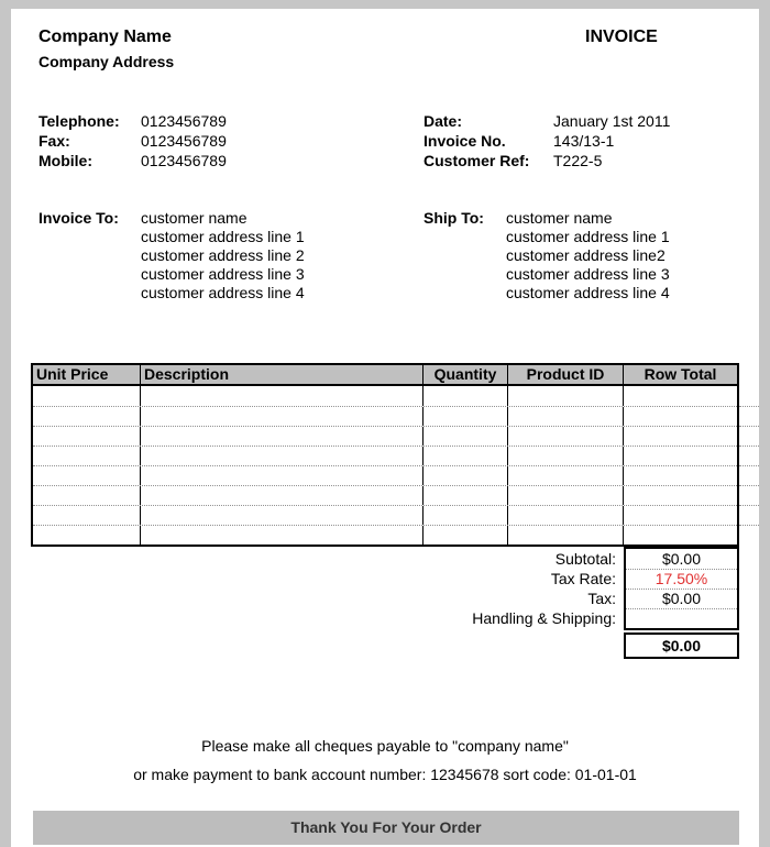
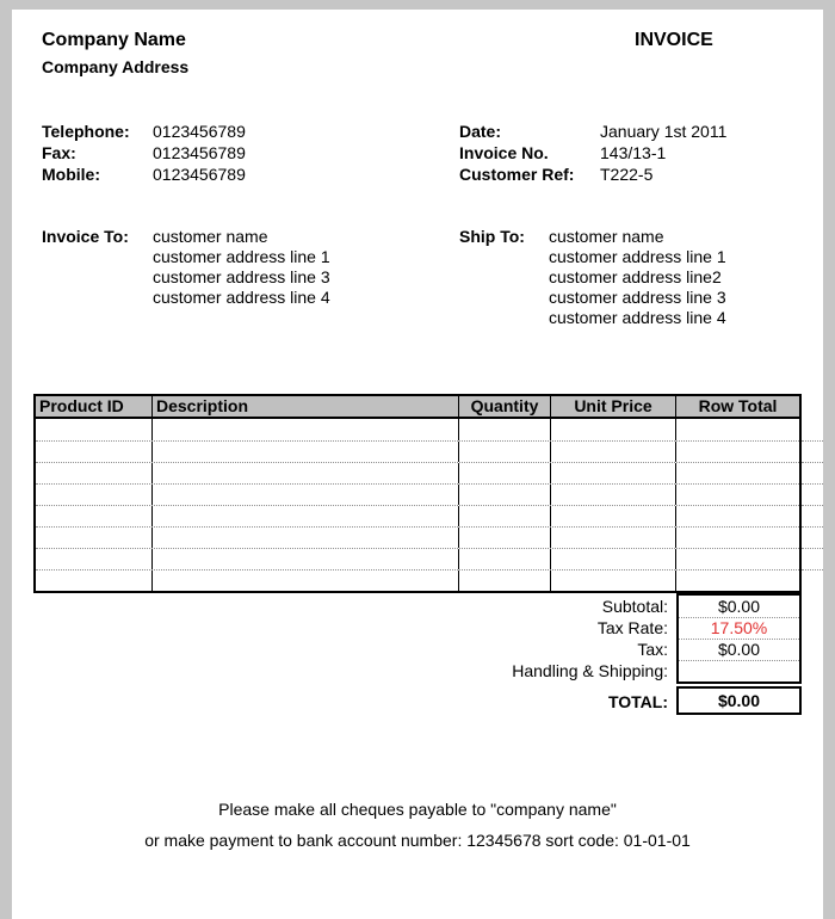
  Company Name
  Company Address
  INVOICE
  Telephone:
  0123456789
  Fax:
  0123456789
  Mobile:
  0123456789
  Date:
  January 1st 2011
  Invoice No.
  143/13-1
  Customer Ref:
  T222-5
  Invoice To:
  customer name
  customer address line 1
- customer address line 2
  customer address line 3
  customer address line 4
  Ship To:
  customer name
  customer address line 1
  customer address line2
  customer address line 3
  customer address line 4
- Unit Price
+ Product ID
  Description
  Quantity
- Product ID
+ Unit Price
  Row Total
  Subtotal:
  Tax Rate:
  Tax:
  Handling & Shipping:
  $0.00
  17.50%
  $0.00
+ TOTAL:
  $0.00
  Please make all cheques payable to "company name"
  or make payment to bank account number: 12345678 sort code: 01-01-01
- Thank You For Your Order
